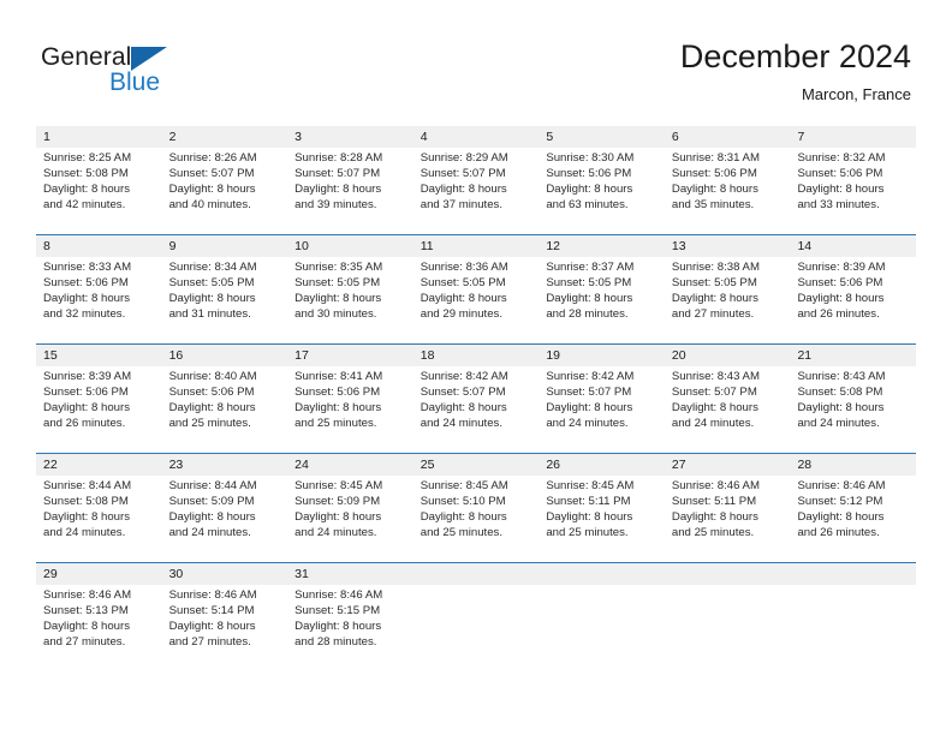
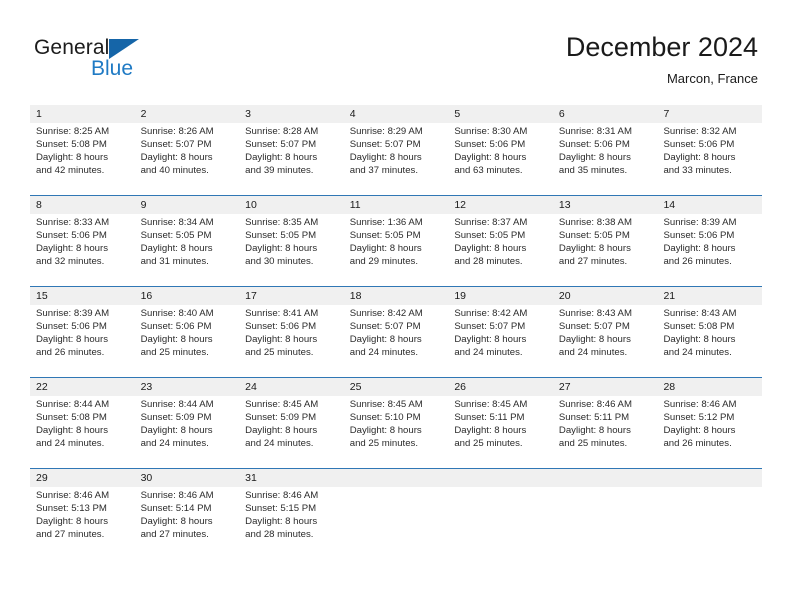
  General
  Blue
  December 2024
  Marcon, France
  1
  2
  3
  4
  5
  6
  7
  Sunrise: 8:25 AM
  Sunset: 5:08 PM
  Daylight: 8 hours
  and 42 minutes.
  Sunrise: 8:26 AM
  Sunset: 5:07 PM
  Daylight: 8 hours
  and 40 minutes.
  Sunrise: 8:28 AM
  Sunset: 5:07 PM
  Daylight: 8 hours
  and 39 minutes.
  Sunrise: 8:29 AM
  Sunset: 5:07 PM
  Daylight: 8 hours
  and 37 minutes.
  Sunrise: 8:30 AM
  Sunset: 5:06 PM
  Daylight: 8 hours
  and 63 minutes.
  Sunrise: 8:31 AM
  Sunset: 5:06 PM
  Daylight: 8 hours
  and 35 minutes.
  Sunrise: 8:32 AM
  Sunset: 5:06 PM
  Daylight: 8 hours
  and 33 minutes.
  8
  9
  10
  11
  12
  13
  14
  Sunrise: 8:33 AM
  Sunset: 5:06 PM
  Daylight: 8 hours
  and 32 minutes.
  Sunrise: 8:34 AM
  Sunset: 5:05 PM
  Daylight: 8 hours
  and 31 minutes.
  Sunrise: 8:35 AM
  Sunset: 5:05 PM
  Daylight: 8 hours
  and 30 minutes.
- Sunrise: 8:36 AM
+ Sunrise: 1:36 AM
  Sunset: 5:05 PM
  Daylight: 8 hours
  and 29 minutes.
  Sunrise: 8:37 AM
  Sunset: 5:05 PM
  Daylight: 8 hours
  and 28 minutes.
  Sunrise: 8:38 AM
  Sunset: 5:05 PM
  Daylight: 8 hours
  and 27 minutes.
  Sunrise: 8:39 AM
  Sunset: 5:06 PM
  Daylight: 8 hours
  and 26 minutes.
  15
  16
  17
  18
  19
  20
  21
  Sunrise: 8:39 AM
  Sunset: 5:06 PM
  Daylight: 8 hours
  and 26 minutes.
  Sunrise: 8:40 AM
  Sunset: 5:06 PM
  Daylight: 8 hours
  and 25 minutes.
  Sunrise: 8:41 AM
  Sunset: 5:06 PM
  Daylight: 8 hours
  and 25 minutes.
  Sunrise: 8:42 AM
  Sunset: 5:07 PM
  Daylight: 8 hours
  and 24 minutes.
  Sunrise: 8:42 AM
  Sunset: 5:07 PM
  Daylight: 8 hours
  and 24 minutes.
  Sunrise: 8:43 AM
  Sunset: 5:07 PM
  Daylight: 8 hours
  and 24 minutes.
  Sunrise: 8:43 AM
  Sunset: 5:08 PM
  Daylight: 8 hours
  and 24 minutes.
  22
  23
  24
  25
  26
  27
  28
  Sunrise: 8:44 AM
  Sunset: 5:08 PM
  Daylight: 8 hours
  and 24 minutes.
  Sunrise: 8:44 AM
  Sunset: 5:09 PM
  Daylight: 8 hours
  and 24 minutes.
  Sunrise: 8:45 AM
  Sunset: 5:09 PM
  Daylight: 8 hours
  and 24 minutes.
  Sunrise: 8:45 AM
  Sunset: 5:10 PM
  Daylight: 8 hours
  and 25 minutes.
  Sunrise: 8:45 AM
  Sunset: 5:11 PM
  Daylight: 8 hours
  and 25 minutes.
  Sunrise: 8:46 AM
  Sunset: 5:11 PM
  Daylight: 8 hours
  and 25 minutes.
  Sunrise: 8:46 AM
  Sunset: 5:12 PM
  Daylight: 8 hours
  and 26 minutes.
  29
  30
  31
  Sunrise: 8:46 AM
  Sunset: 5:13 PM
  Daylight: 8 hours
  and 27 minutes.
  Sunrise: 8:46 AM
  Sunset: 5:14 PM
  Daylight: 8 hours
  and 27 minutes.
  Sunrise: 8:46 AM
  Sunset: 5:15 PM
  Daylight: 8 hours
  and 28 minutes.
